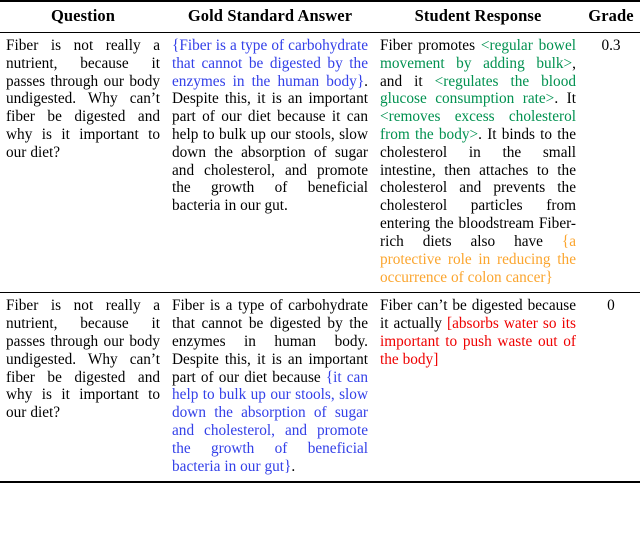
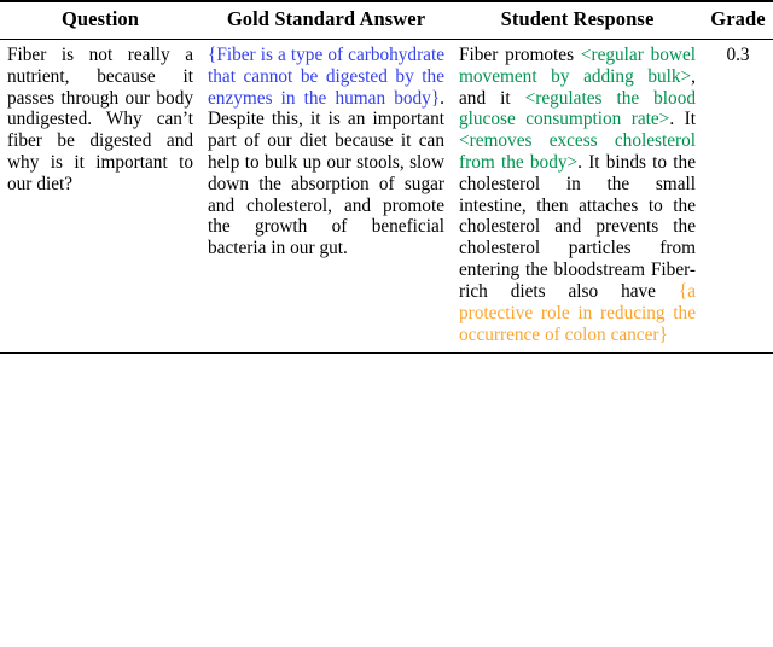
  Question	Gold Standard Answer	Student Response	Grade
  Fiber is not really a nutrient, because it passes through our body undigested. Why can’t fiber be digested and why is it important to our diet?	{Fiber is a type of carbohydrate that cannot be digested by the enzymes in the human body}. Despite this, it is an important part of our diet because it can help to bulk up our stools, slow down the absorption of sugar and cholesterol, and promote the growth of beneficial bacteria in our gut.	Fiber promotes <regular bowel movement by adding bulk>, and it <regulates the blood glucose consumption rate>. It <removes excess cholesterol from the body>. It binds to the cholesterol in the small intestine, then attaches to the cholesterol and prevents the cholesterol particles from entering the bloodstream Fiber-rich diets also have {a protective role in reducing the occurrence of colon cancer}	0.3
- Fiber is not really a nutrient, because it passes through our body undigested. Why can’t fiber be digested and why is it important to our diet?	Fiber is a type of carbohydrate that cannot be digested by the enzymes in human body. Despite this, it is an important part of our diet because {it can help to bulk up our stools, slow down the absorption of sugar and cholesterol, and promote the growth of beneficial bacteria in our gut}.	Fiber can’t be digested because it actually [absorbs water so its important to push waste out of the body]	0
